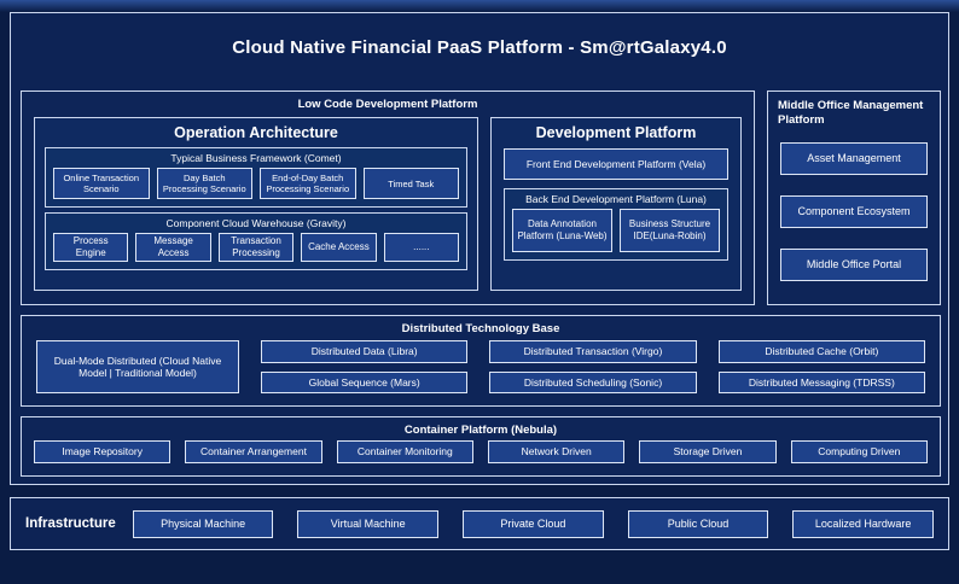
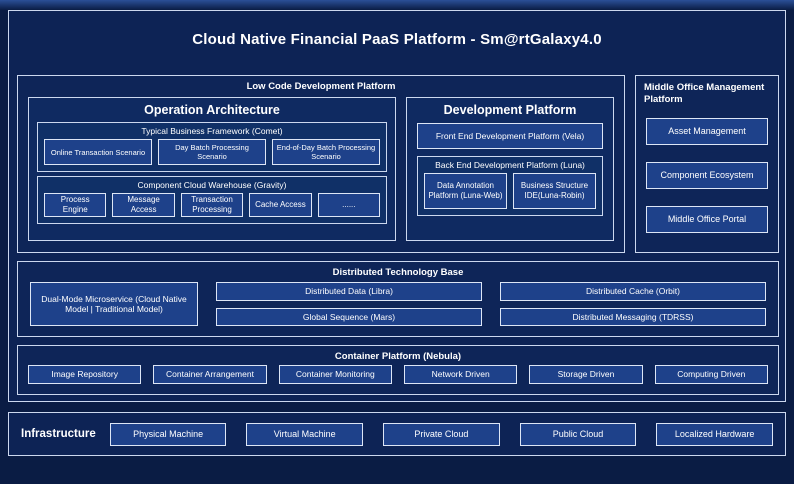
  Cloud Native Financial PaaS Platform - Sm@rtGalaxy4.0
  Low Code Development Platform
  Operation Architecture
  Typical Business Framework (Comet)
  Online Transaction Scenario
  Day Batch Processing Scenario
  End-of-Day Batch Processing Scenario
- Timed Task
  Component Cloud Warehouse (Gravity)
  Process Engine
  Message Access
  Transaction Processing
  Cache Access
  ......
  Development Platform
  Front End Development Platform (Vela)
  Back End Development Platform (Luna)
  Data Annotation Platform (Luna-Web)
  Business Structure IDE(Luna-Robin)
  Middle Office Management Platform
  Asset Management
  Component Ecosystem
  Middle Office Portal
  Distributed Technology Base
- Dual-Mode Distributed (Cloud Native Model | Traditional Model)
+ Dual-Mode Microservice (Cloud Native Model | Traditional Model)
  Distributed Data (Libra)
  Global Sequence (Mars)
- Distributed Transaction (Virgo)
- Distributed Scheduling (Sonic)
  Distributed Cache (Orbit)
  Distributed Messaging (TDRSS)
  Container Platform (Nebula)
  Image Repository
  Container Arrangement
  Container Monitoring
  Network Driven
  Storage Driven
  Computing Driven
  Infrastructure
  Physical Machine
  Virtual Machine
  Private Cloud
  Public Cloud
  Localized Hardware
